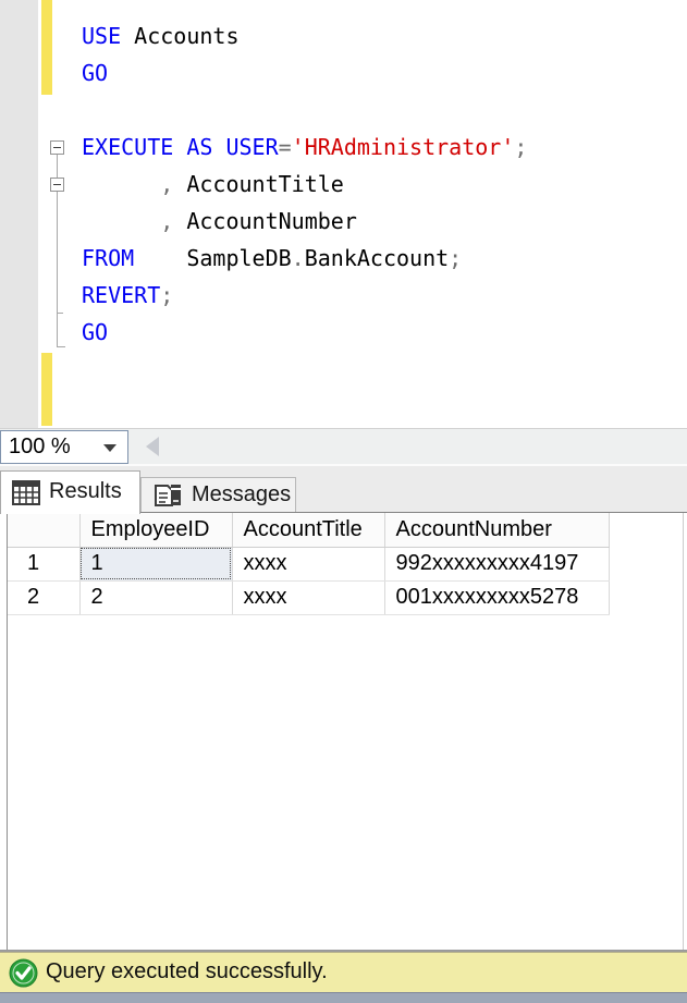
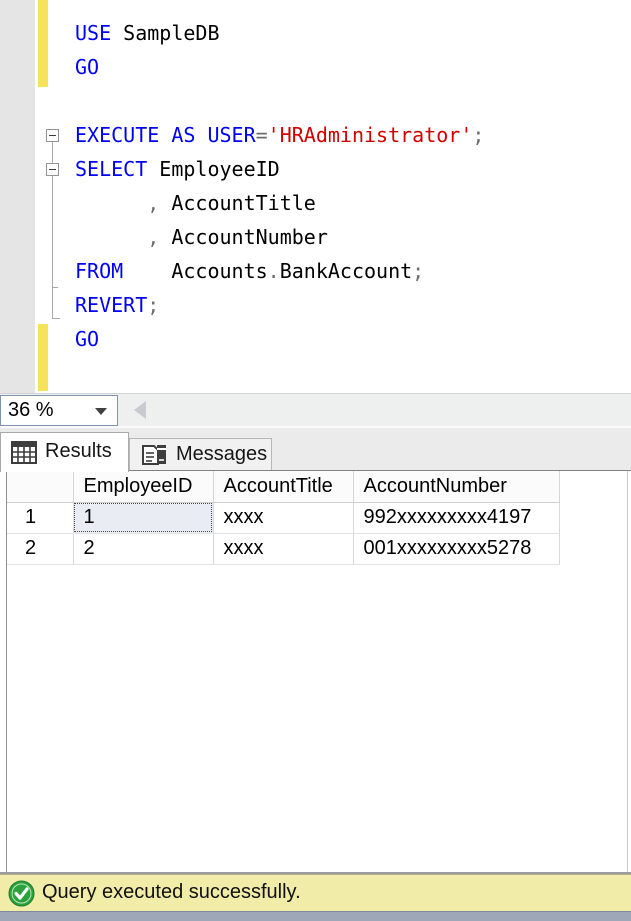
- USE Accounts
+ USE SampleDB
  GO
  EXECUTE AS USER='HRAdministrator';
+ SELECT EmployeeID
  , AccountTitle
  , AccountNumber
- FROM SampleDB.BankAccount;
+ FROM Accounts.BankAccount;
  REVERT;
  GO
- 100 %
+ 36 %
  Results
  Messages
  	EmployeeID	AccountTitle	AccountNumber
  1	1	xxxx	992xxxxxxxxx4197
  2	2	xxxx	001xxxxxxxxx5278
  Query executed successfully.
